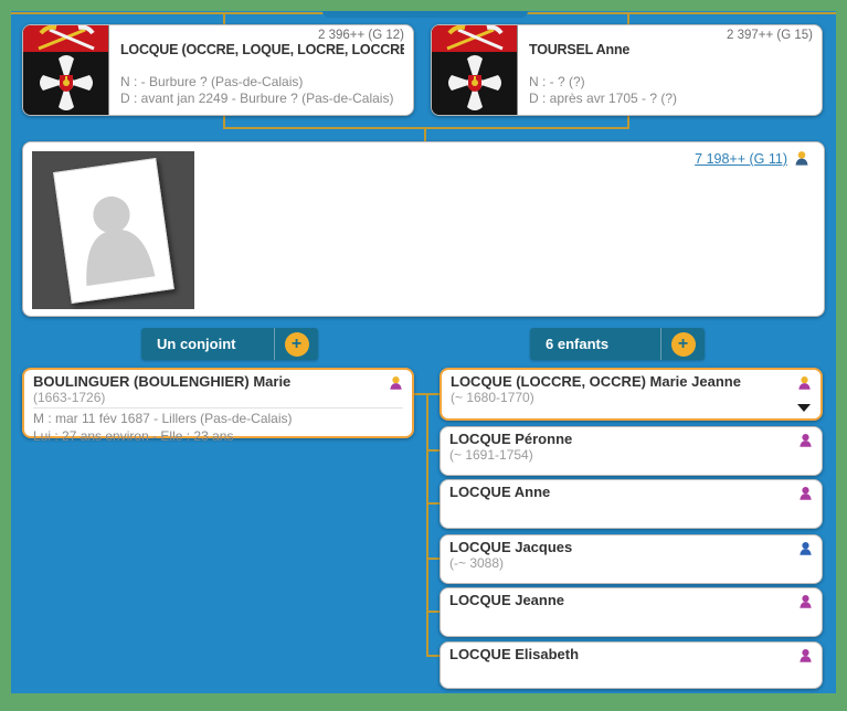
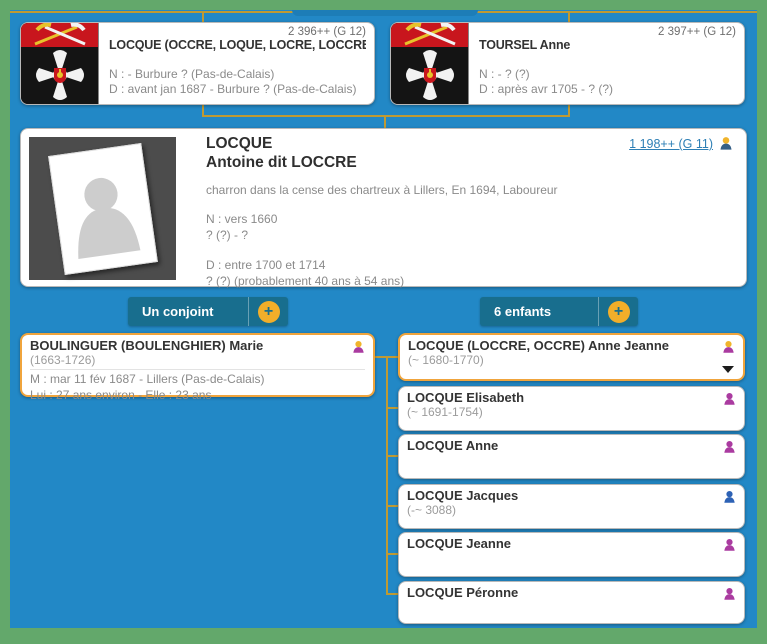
  2 396++ (G 12)
  LOCQUE (OCCRE, LOQUE, LOCRE, LOCCRE
  N : - Burbure ? (Pas-de-Calais)
- D : avant jan 2249 - Burbure ? (Pas-de-Calais)
+ D : avant jan 1687 - Burbure ? (Pas-de-Calais)
- 2 397++ (G 15)
+ 2 397++ (G 12)
  TOURSEL Anne
  N : - ? (?)
  D : après avr 1705 - ? (?)
- 7 198++ (G 11)
+ 1 198++ (G 11)
+ LOCQUE
+ Antoine dit LOCCRE
+ charron dans la cense des chartreux à Lillers, En 1694, Laboureur
+ N : vers 1660
+ ? (?) - ?
+ D : entre 1700 et 1714
+ ? (?) (probablement 40 ans à 54 ans)
  Un conjoint
  +
  6 enfants
  +
  BOULINGUER (BOULENGHIER) Marie
  (1663-1726)
  M : mar 11 fév 1687 - Lillers (Pas-de-Calais)
  Lui : 27 ans environ - Elle : 23 ans
- LOCQUE (LOCCRE, OCCRE) Marie Jeanne
+ LOCQUE (LOCCRE, OCCRE) Anne Jeanne
  (~ 1680-1770)
- LOCQUE Péronne
+ LOCQUE Elisabeth
  (~ 1691-1754)
  LOCQUE Anne
  LOCQUE Jacques
  (-~ 3088)
  LOCQUE Jeanne
- LOCQUE Elisabeth
+ LOCQUE Péronne
